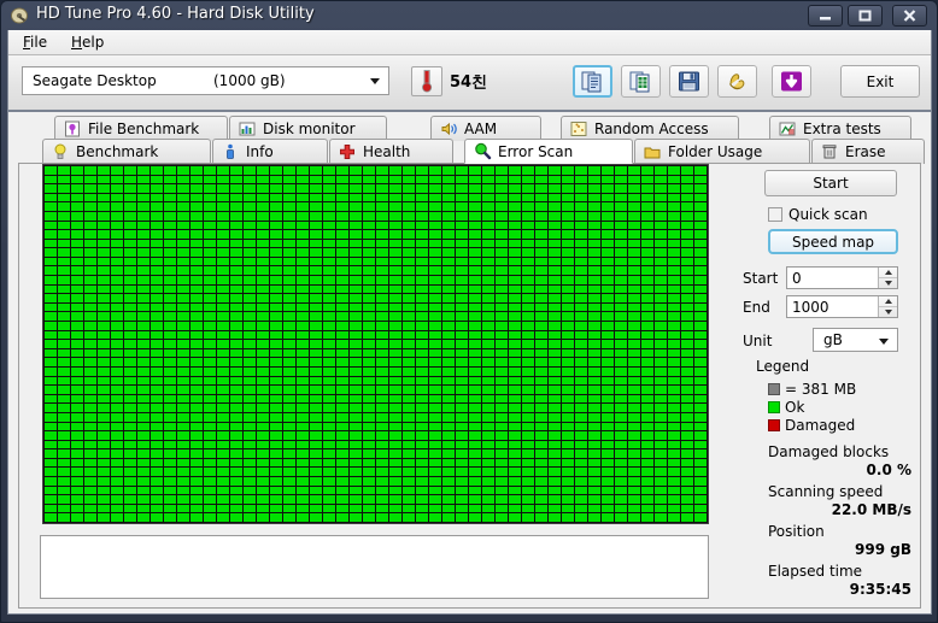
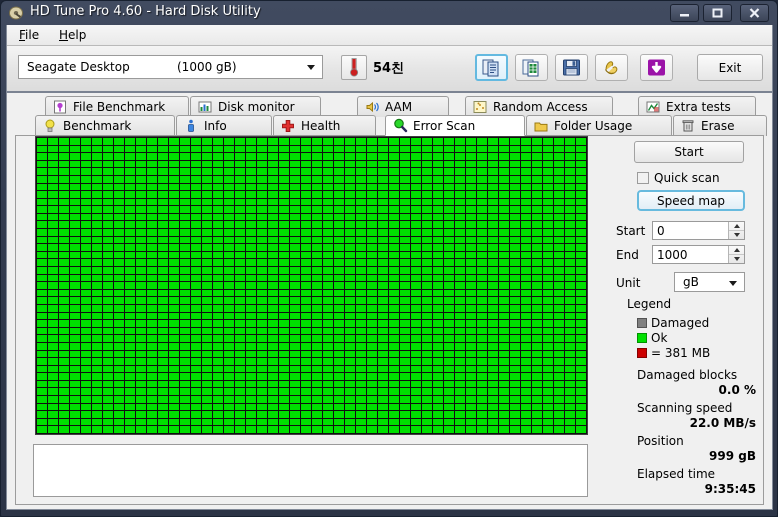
  HD Tune Pro 4.60 - Hard Disk Utility
  File
  Help
  Seagate Desktop
  (1000 gB)
  54친
  Exit
  File Benchmark
  Disk monitor
  AAM
  Random Access
  Extra tests
  Benchmark
  Info
  Health
  Error Scan
  Folder Usage
  Erase
  Start
  Quick scan
  Speed map
  Start
  0
  End
  1000
  Unit
  gB
  Legend
- = 381 MB
+ Damaged
  Ok
- Damaged
+ = 381 MB
  Damaged blocks
  0.0 %
  Scanning speed
  22.0 MB/s
  Position
  999 gB
  Elapsed time
  9:35:45
